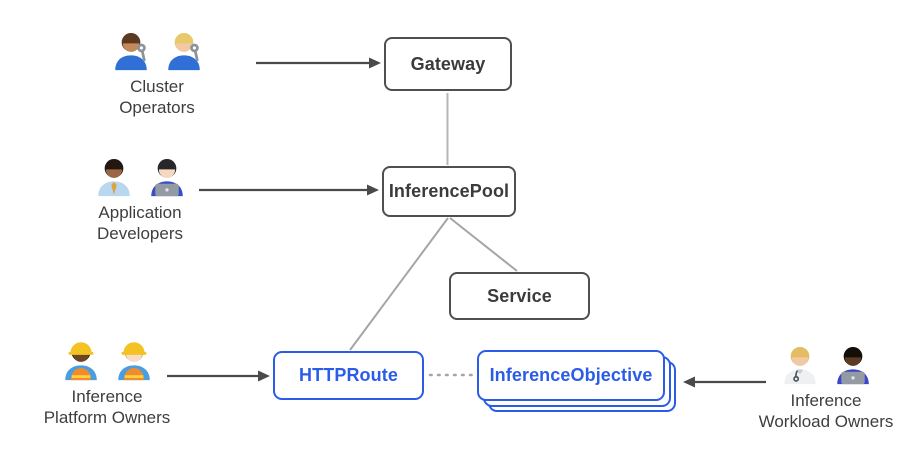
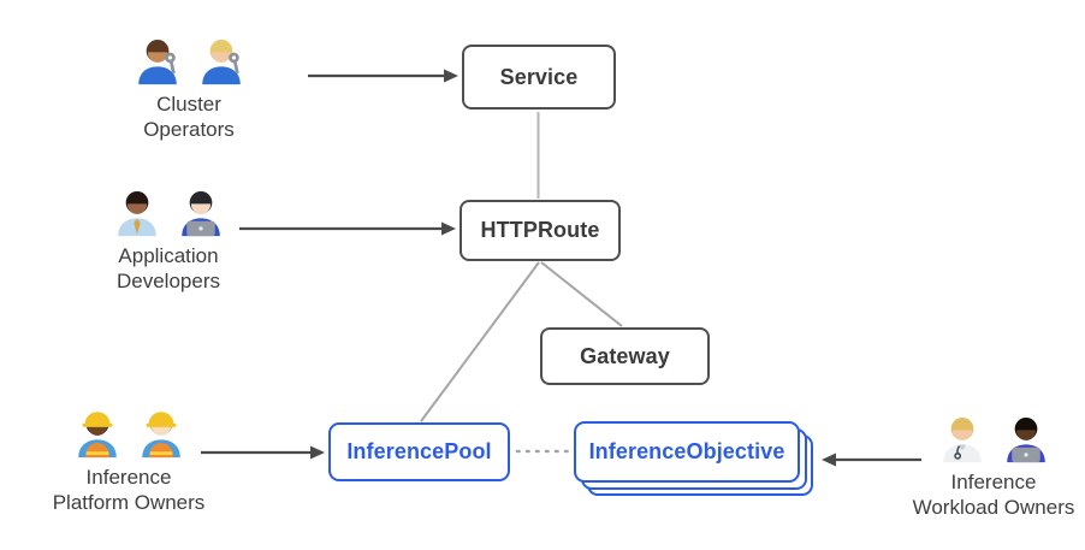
- Gateway
+ Service
- InferencePool
+ HTTPRoute
- Service
+ Gateway
- HTTPRoute
+ InferencePool
  InferenceObjective
  Cluster
  Operators
  Application
  Developers
  Inference
  Platform Owners
  Inference
  Workload Owners
